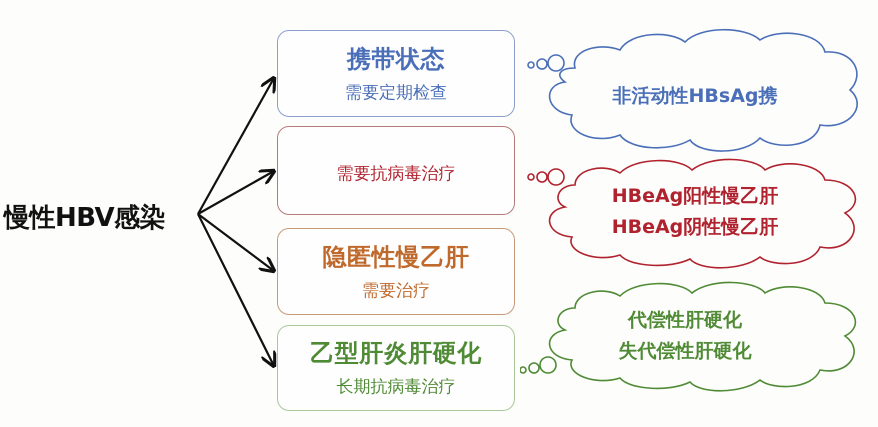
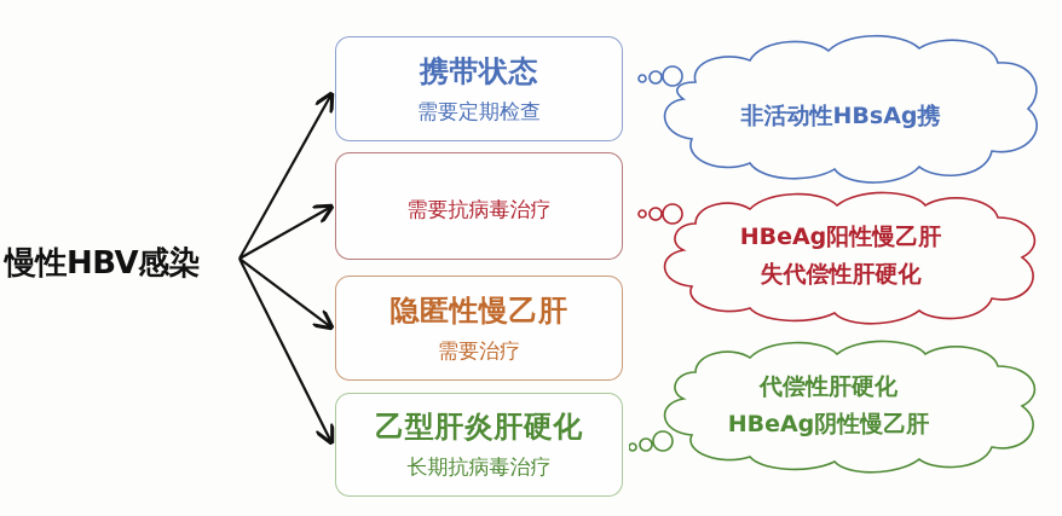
  慢性HBV感染
  携带状态
  需要定期检查
  需要抗病毒治疗
  隐匿性慢乙肝
  需要治疗
  乙型肝炎肝硬化
  长期抗病毒治疗
  非活动性HBsAg携
  HBeAg阳性慢乙肝
- HBeAg阴性慢乙肝
+ 失代偿性肝硬化
  代偿性肝硬化
- 失代偿性肝硬化
+ HBeAg阴性慢乙肝
